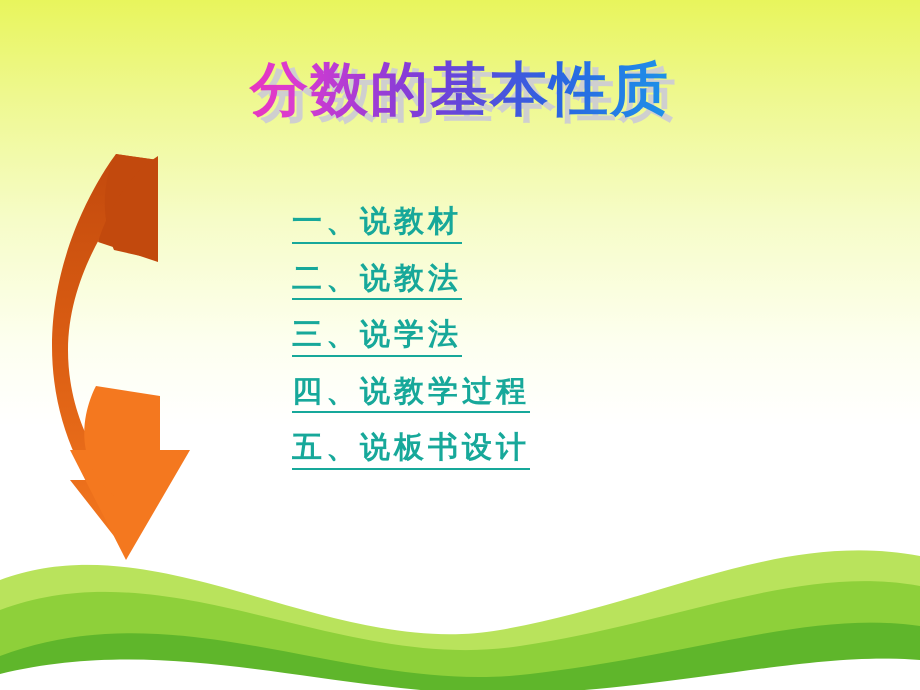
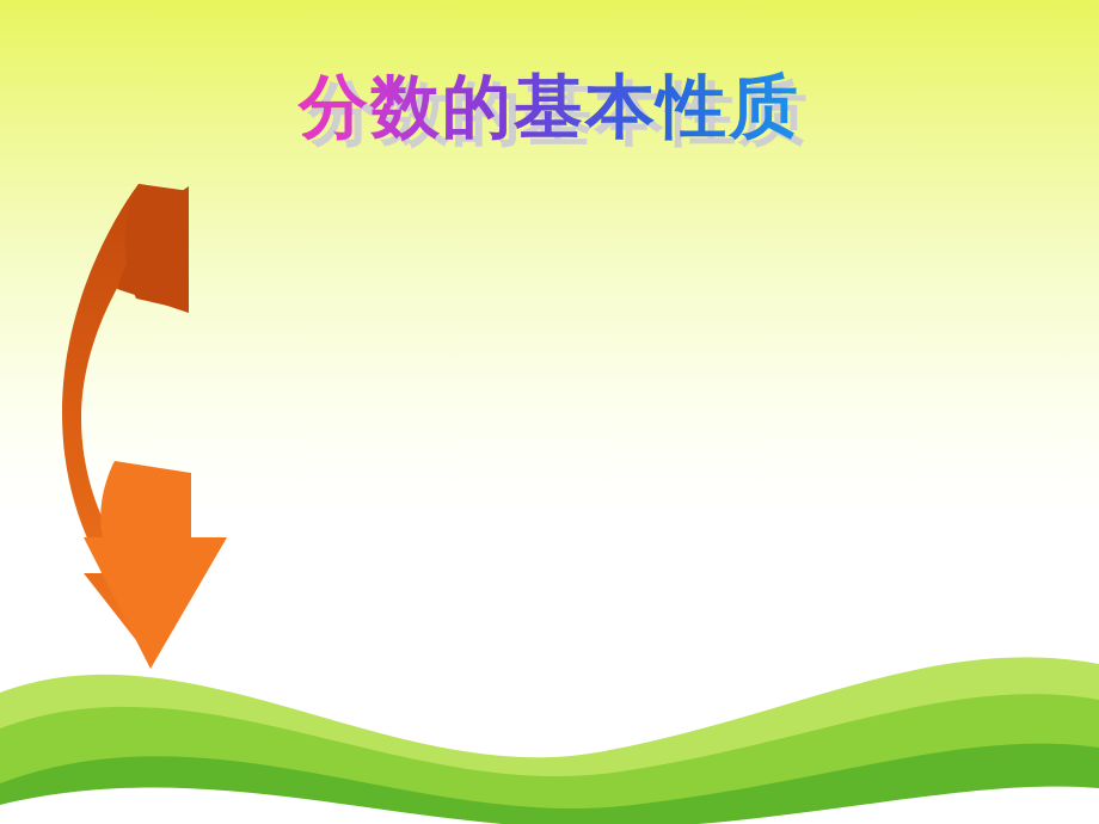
  分数的基本性质
- 一、说教材
- 二、说教法
- 三、说学法
- 四、说教学过程
- 五、说板书设计
